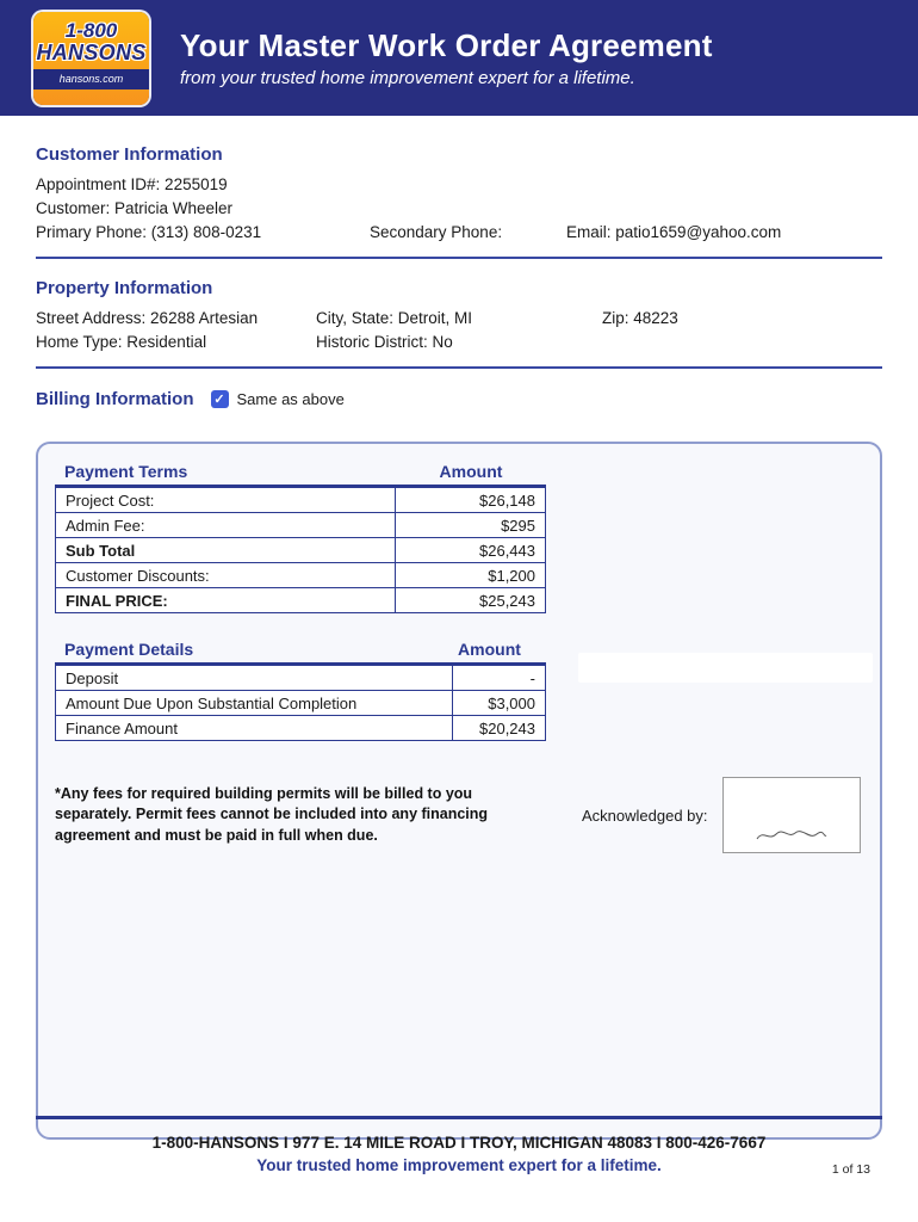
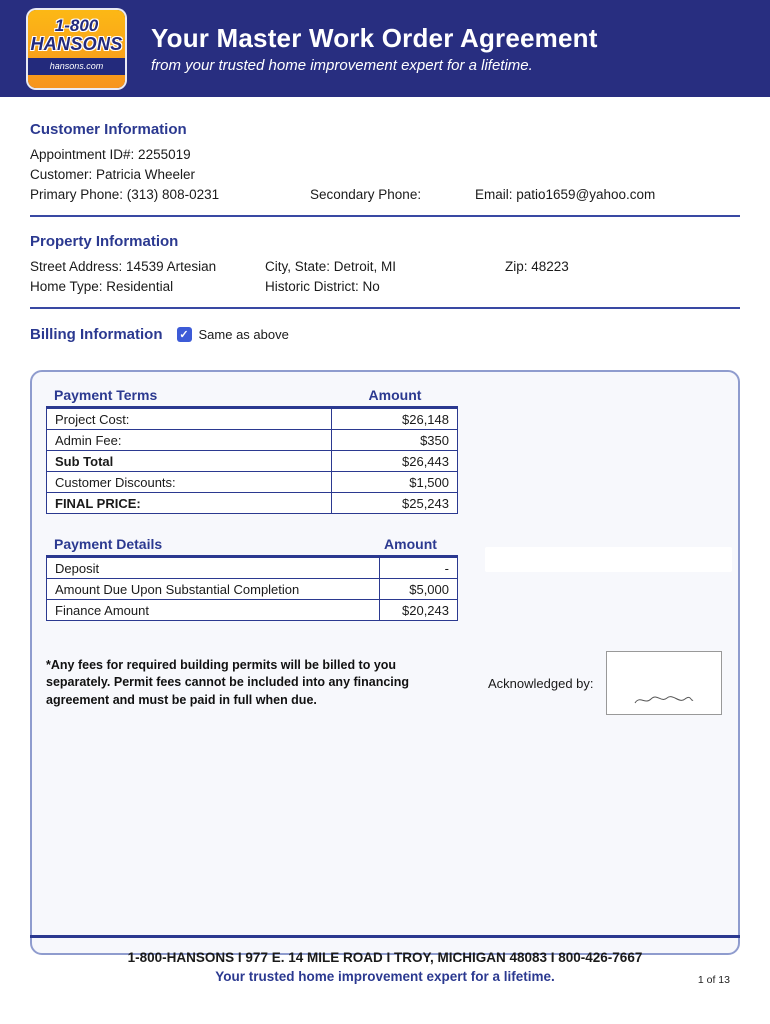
  1-800
  HANSONS
  hansons.com
  Your Master Work Order Agreement
  from your trusted home improvement expert for a lifetime.
  Customer Information
  Appointment ID#: 2255019
  Customer: Patricia Wheeler
  Primary Phone: (313) 808-0231
  Secondary Phone:
  Email: patio1659@yahoo.com
  Property Information
- Street Address: 26288 Artesian
+ Street Address: 14539 Artesian
  City, State: Detroit, MI
  Zip: 48223
  Home Type: Residential
  Historic District: No
  Billing Information
  ✓
  Same as above
  Payment Terms
  Amount
  Project Cost:	$26,148
- Admin Fee:	$295
+ Admin Fee:	$350
  Sub Total	$26,443
- Customer Discounts:	$1,200
+ Customer Discounts:	$1,500
  FINAL PRICE:	$25,243
  Payment Details
  Amount
  Deposit	-
- Amount Due Upon Substantial Completion	$3,000
+ Amount Due Upon Substantial Completion	$5,000
  Finance Amount	$20,243
  *Any fees for required building permits will be billed to you separately. Permit fees cannot be included into any financing agreement and must be paid in full when due.
  Acknowledged by:
  1-800-HANSONS I 977 E. 14 MILE ROAD I TROY, MICHIGAN 48083 I 800-426-7667
  Your trusted home improvement expert for a lifetime.
  1 of 13
